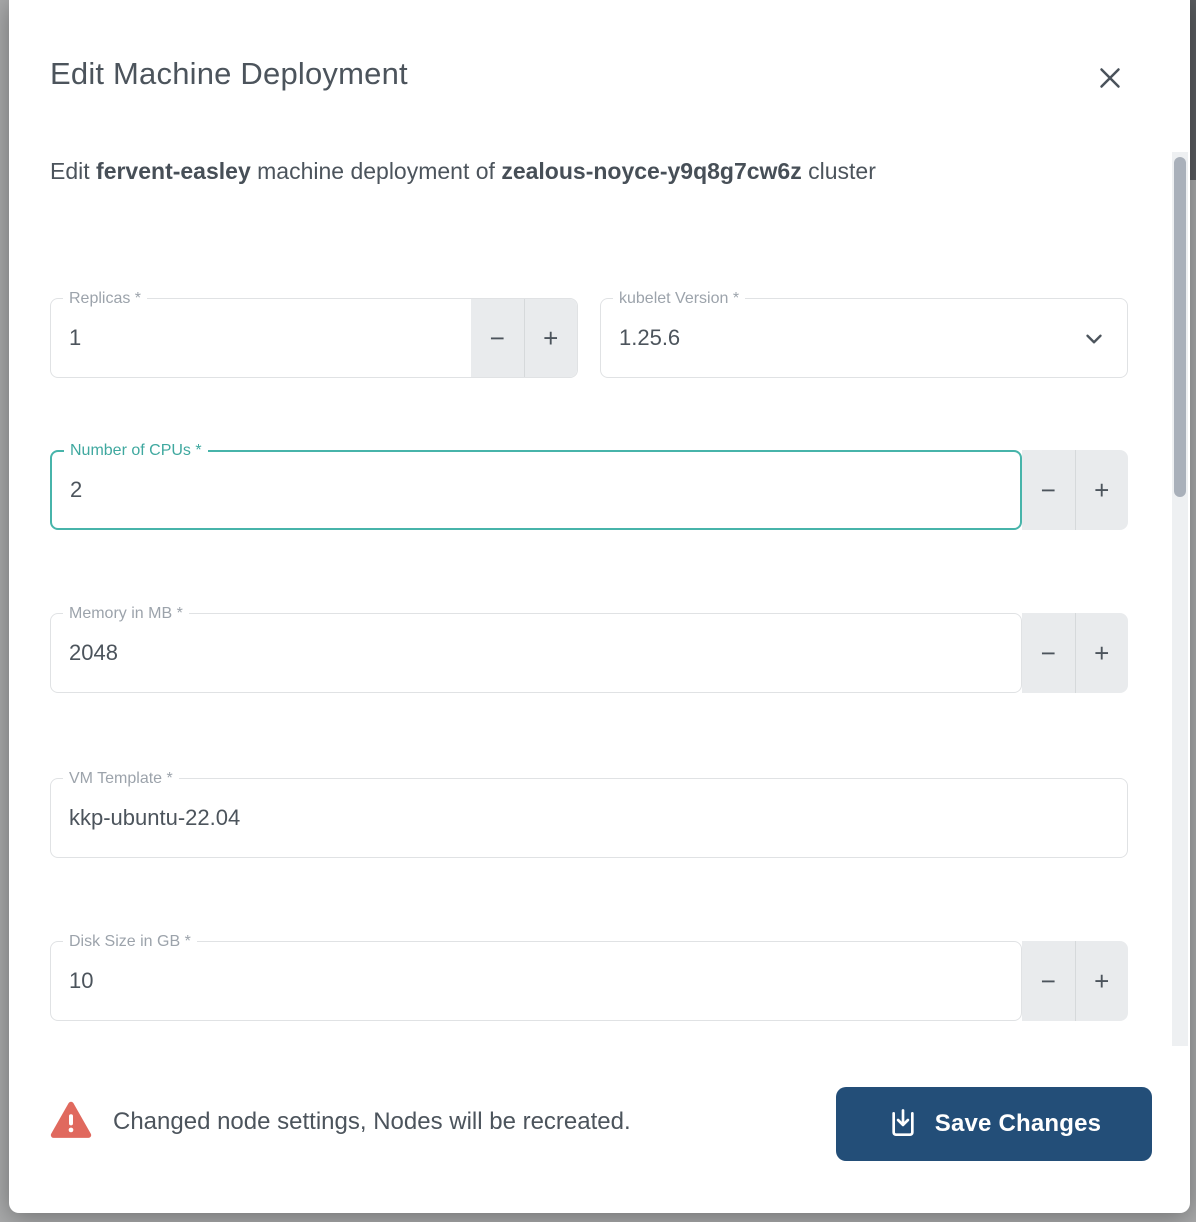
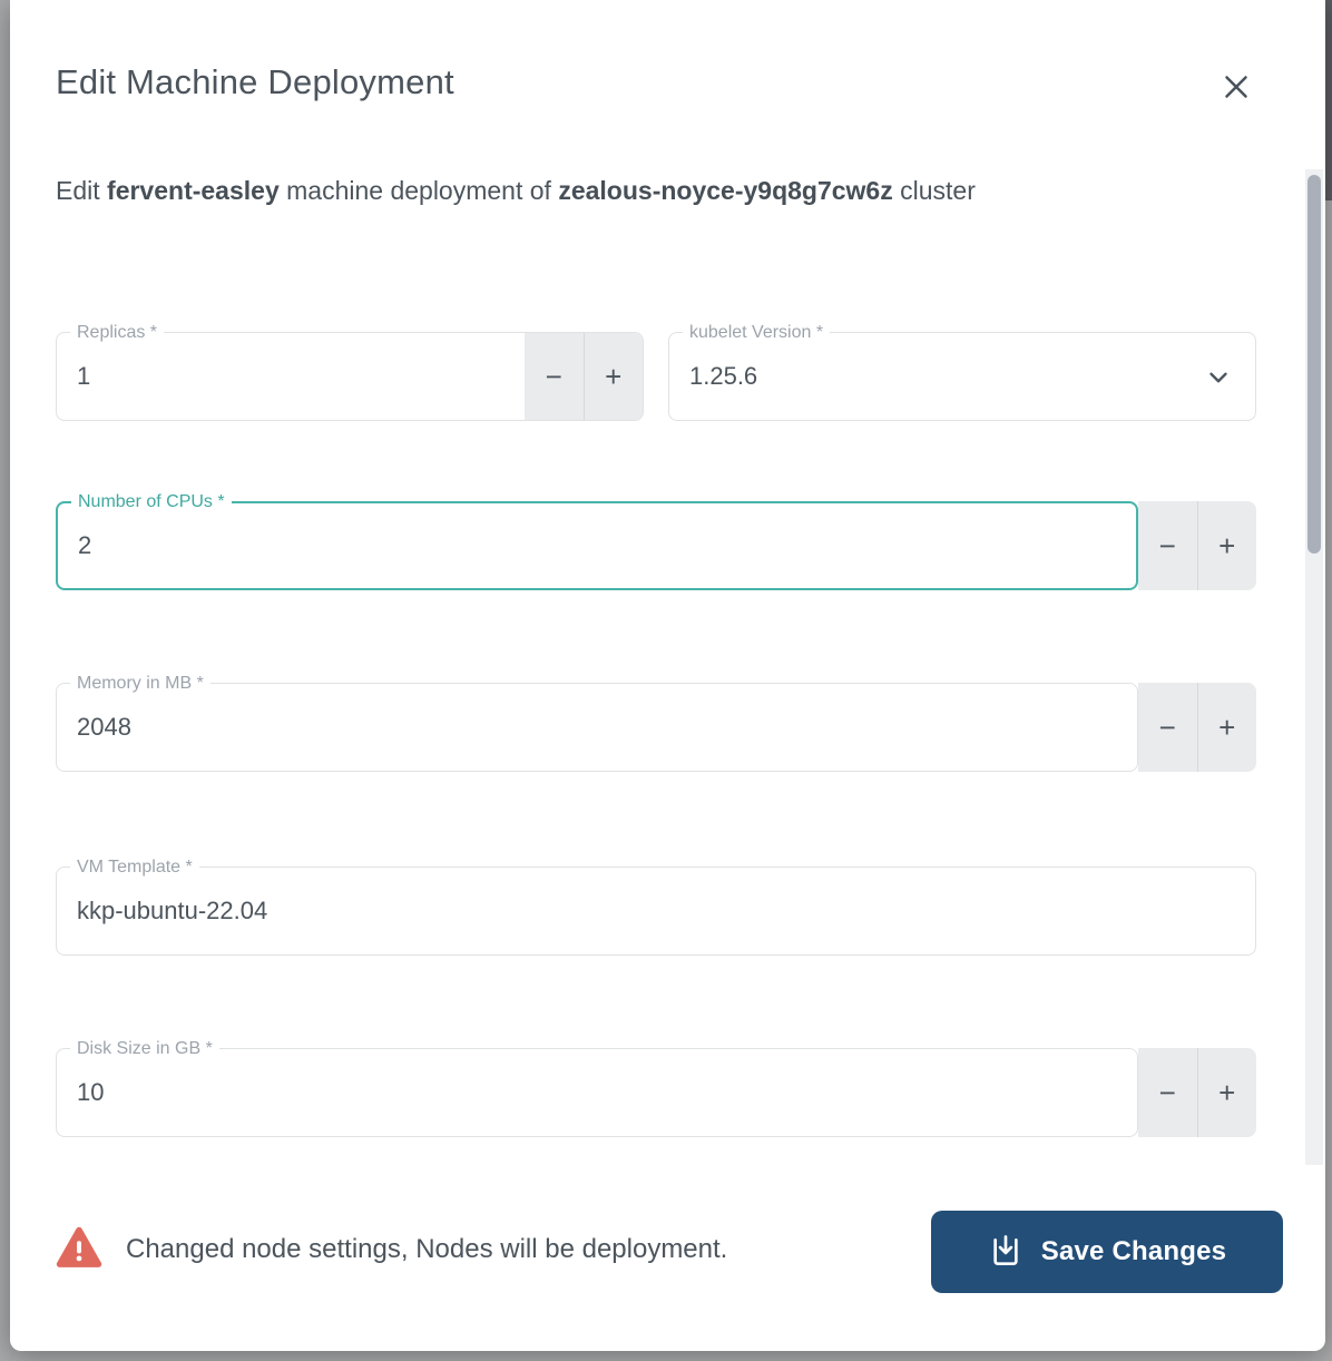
  Edit Machine Deployment
  Edit fervent-easley machine deployment of zealous-noyce-y9q8g7cw6z cluster
  Replicas *
  1
  −
  +
  kubelet Version *
  1.25.6
  Number of CPUs *
  2
  −
  +
  Memory in MB *
  2048
  −
  +
  VM Template *
  kkp-ubuntu-22.04
  Disk Size in GB *
  10
  −
  +
- Changed node settings, Nodes will be recreated.
+ Changed node settings, Nodes will be deployment.
  Save Changes
